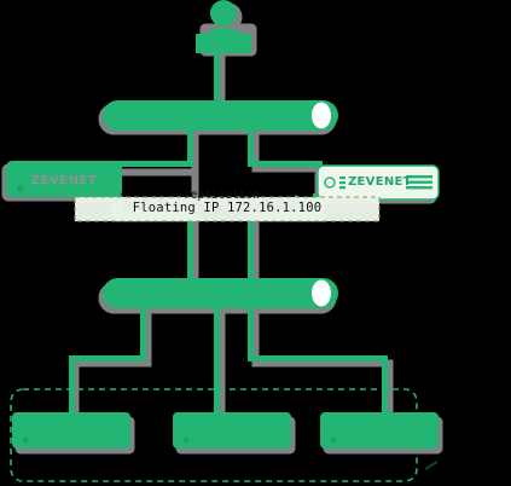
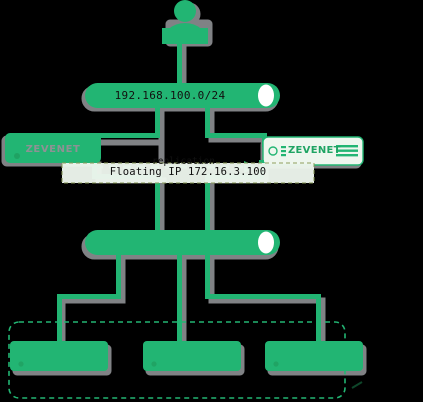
+ 192.168.100.0/24
  ZEVENET
  ZEVENET
  replication
- Floating IP 172.16.1.100
+ Floating IP 172.16.3.100
